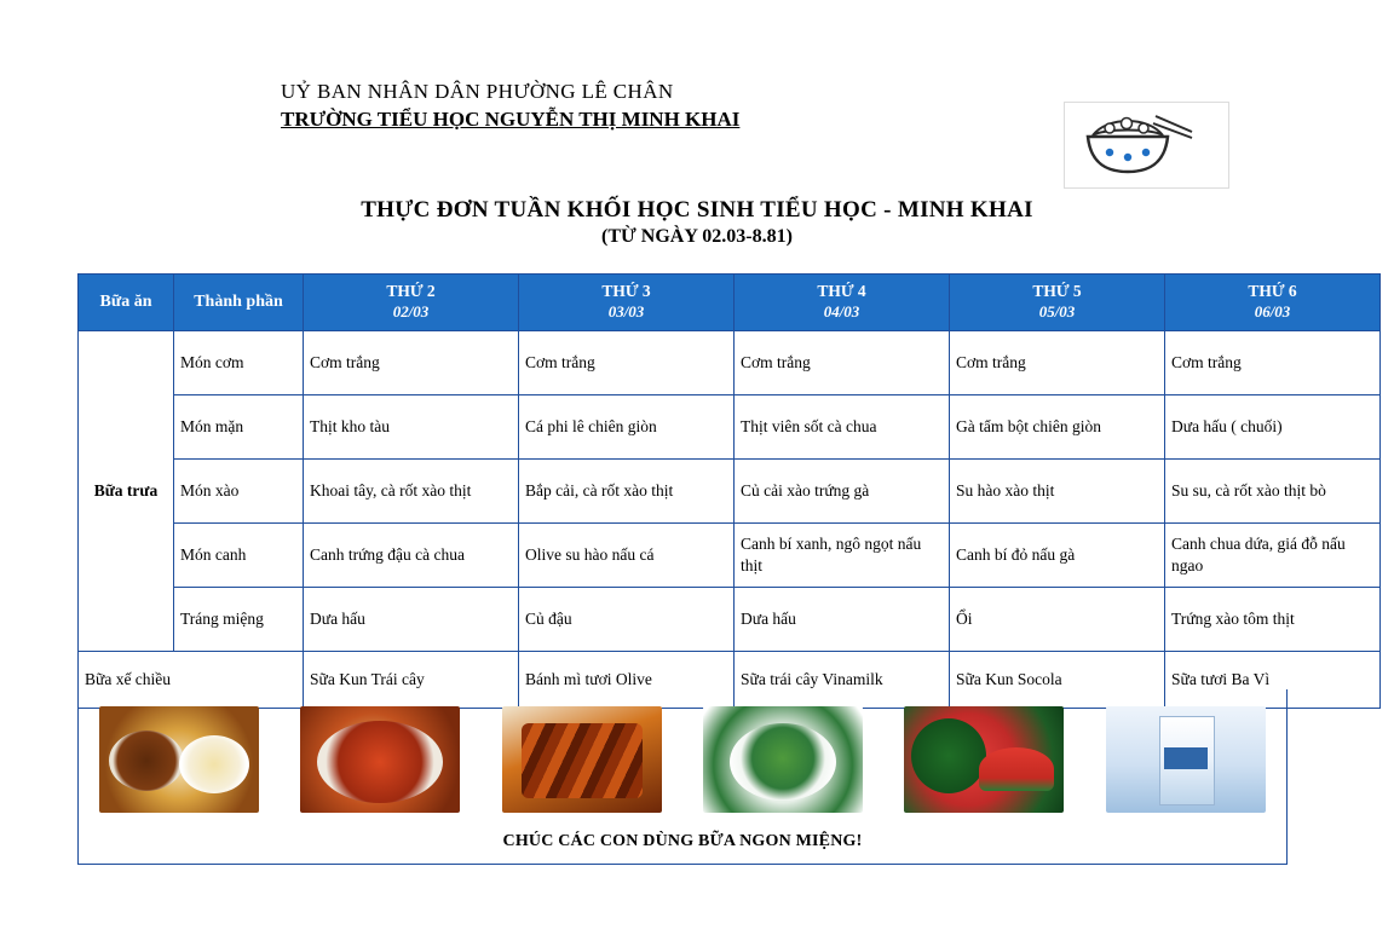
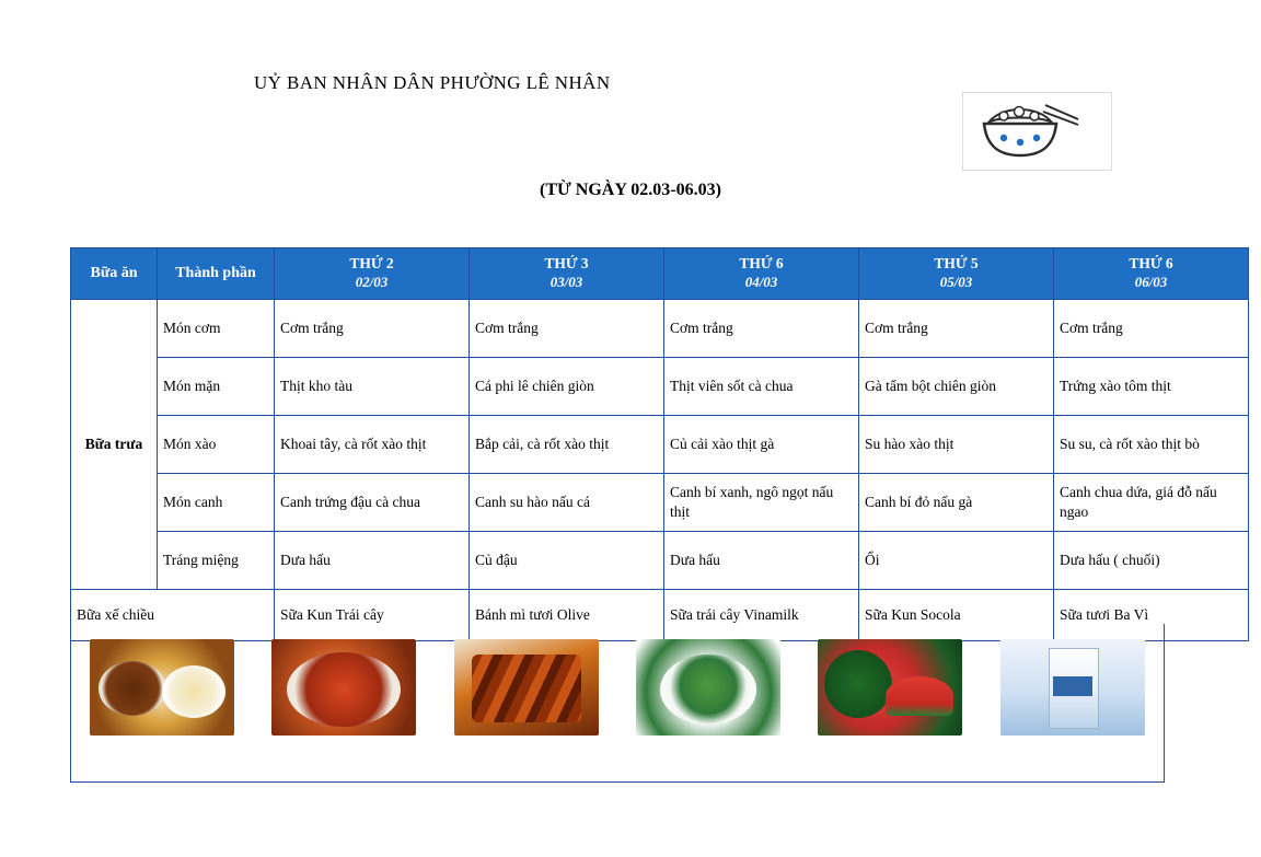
- UỶ BAN NHÂN DÂN PHƯỜNG LÊ CHÂN
+ UỶ BAN NHÂN DÂN PHƯỜNG LÊ NHÂN
- TRƯỜNG TIỂU HỌC NGUYỄN THỊ MINH KHAI
- THỰC ĐƠN TUẦN KHỐI HỌC SINH TIỂU HỌC - MINH KHAI
- (TỪ NGÀY 02.03-8.81)
+ (TỪ NGÀY 02.03-06.03)
- Bữa ăn	Thành phần	THỨ 2 02/03	THỨ 3 03/03	THỨ 4 04/03	THỨ 5 05/03	THỨ 6 06/03
+ Bữa ăn	Thành phần	THỨ 2 02/03	THỨ 3 03/03	THỨ 6 04/03	THỨ 5 05/03	THỨ 6 06/03
  Bữa trưa	Món cơm	Cơm trắng	Cơm trắng	Cơm trắng	Cơm trắng	Cơm trắng
- Món mặn	Thịt kho tàu	Cá phi lê chiên giòn	Thịt viên sốt cà chua	Gà tẩm bột chiên giòn	Dưa hấu ( chuối)
+ Món mặn	Thịt kho tàu	Cá phi lê chiên giòn	Thịt viên sốt cà chua	Gà tẩm bột chiên giòn	Trứng xào tôm thịt
- Món xào	Khoai tây, cà rốt xào thịt	Bắp cải, cà rốt xào thịt	Củ cải xào trứng gà	Su hào xào thịt	Su su, cà rốt xào thịt bò
+ Món xào	Khoai tây, cà rốt xào thịt	Bắp cải, cà rốt xào thịt	Củ cải xào thịt gà	Su hào xào thịt	Su su, cà rốt xào thịt bò
- Món canh	Canh trứng đậu cà chua	Olive su hào nấu cá	Canh bí xanh, ngô ngọt nấu thịt	Canh bí đỏ nấu gà	Canh chua dứa, giá đỗ nấu ngao
+ Món canh	Canh trứng đậu cà chua	Canh su hào nấu cá	Canh bí xanh, ngô ngọt nấu thịt	Canh bí đỏ nấu gà	Canh chua dứa, giá đỗ nấu ngao
- Tráng miệng	Dưa hấu	Củ đậu	Dưa hấu	Ổi	Trứng xào tôm thịt
+ Tráng miệng	Dưa hấu	Củ đậu	Dưa hấu	Ổi	Dưa hấu ( chuối)
  Bữa xế chiều	Sữa Kun Trái cây	Bánh mì tươi Olive	Sữa trái cây Vinamilk	Sữa Kun Socola	Sữa tươi Ba Vì
- CHÚC CÁC CON DÙNG BỮA NGON MIỆNG!
